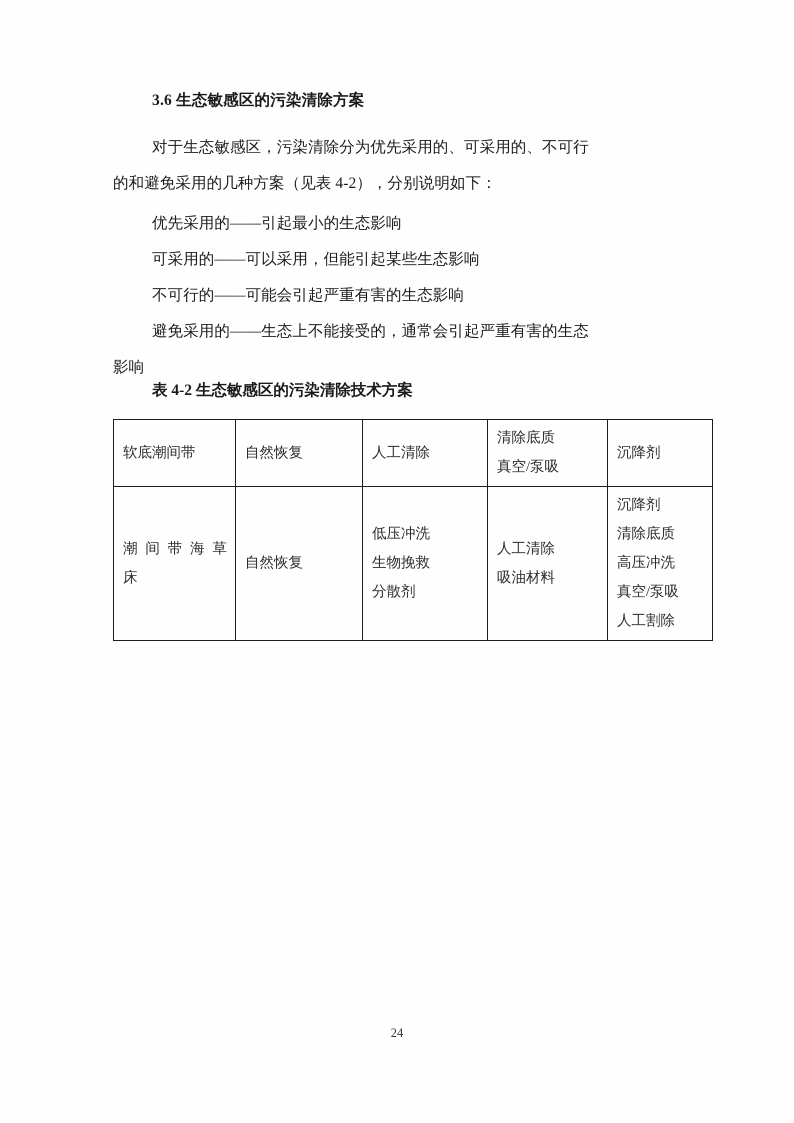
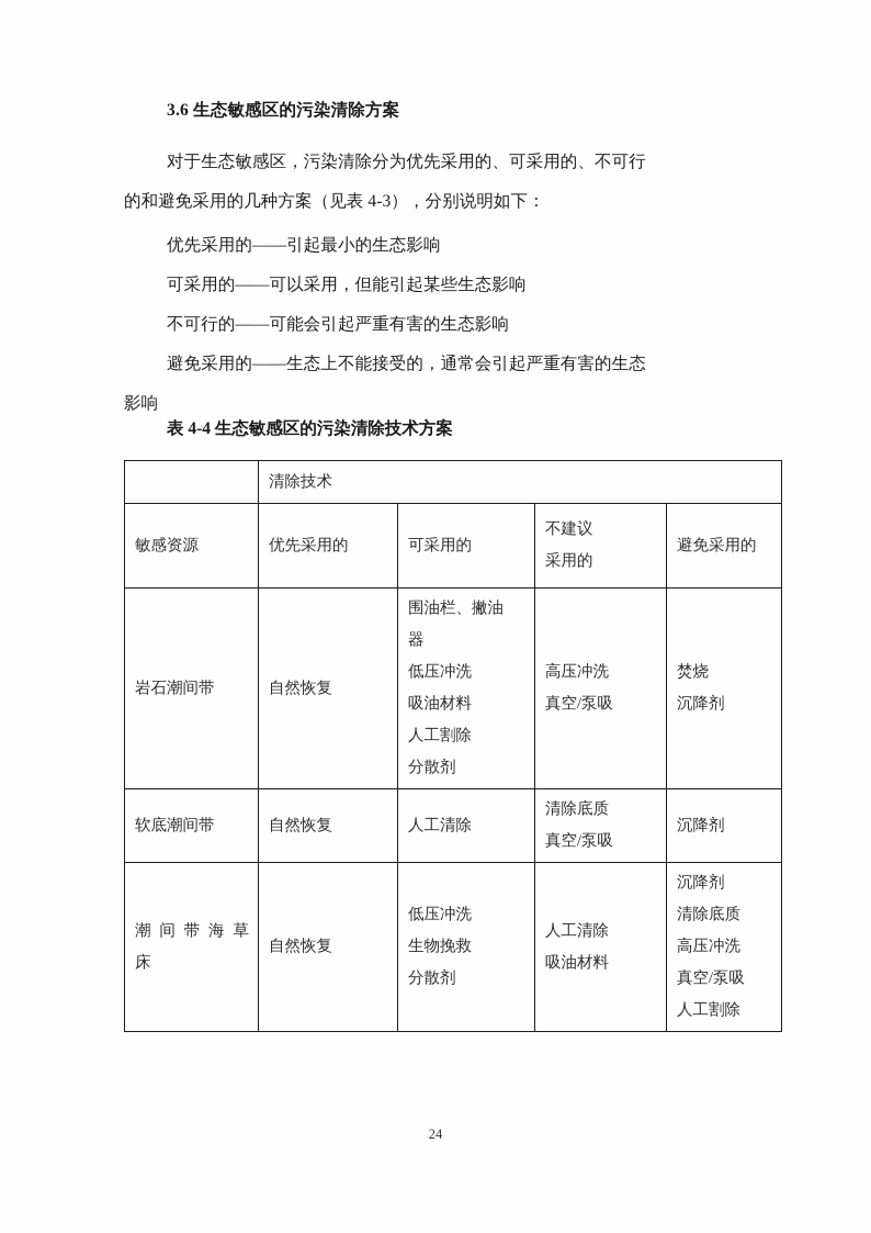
  3.6 生态敏感区的污染清除方案
  对于生态敏感区，污染清除分为优先采用的、可采用的、不可行
- 的和避免采用的几种方案（见表 4-2），分别说明如下：
+ 的和避免采用的几种方案（见表 4-3），分别说明如下：
  优先采用的——引起最小的生态影响
  可采用的——可以采用，但能引起某些生态影响
  不可行的——可能会引起严重有害的生态影响
  避免采用的——生态上不能接受的，通常会引起严重有害的生态
  影响
- 表 4-2 生态敏感区的污染清除技术方案
+ 表 4-4 生态敏感区的污染清除技术方案
+ 	清除技术
+ 敏感资源	优先采用的	可采用的	不建议 采用的	避免采用的
+ 岩石潮间带	自然恢复	围油栏、撇油 器 低压冲洗 吸油材料 人工割除 分散剂	高压冲洗 真空/泵吸	焚烧 沉降剂
  软底潮间带	自然恢复	人工清除	清除底质 真空/泵吸	沉降剂
  潮间带海草 床	自然恢复	低压冲洗 生物挽救 分散剂	人工清除 吸油材料	沉降剂 清除底质 高压冲洗 真空/泵吸 人工割除
  24
